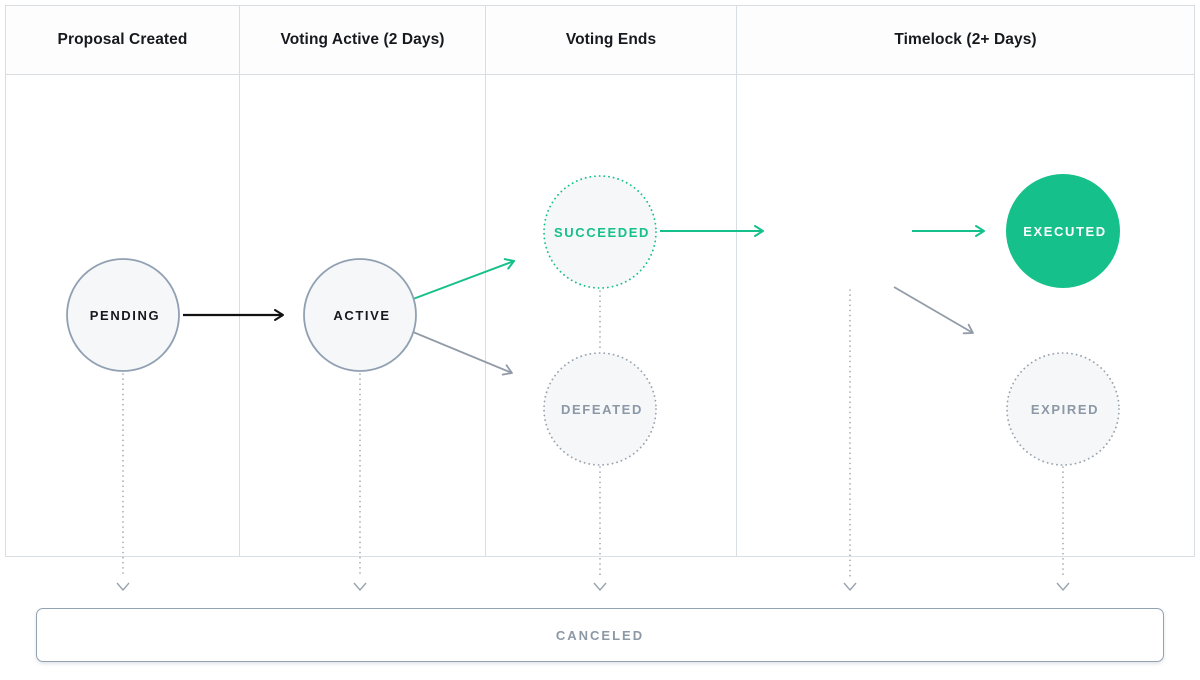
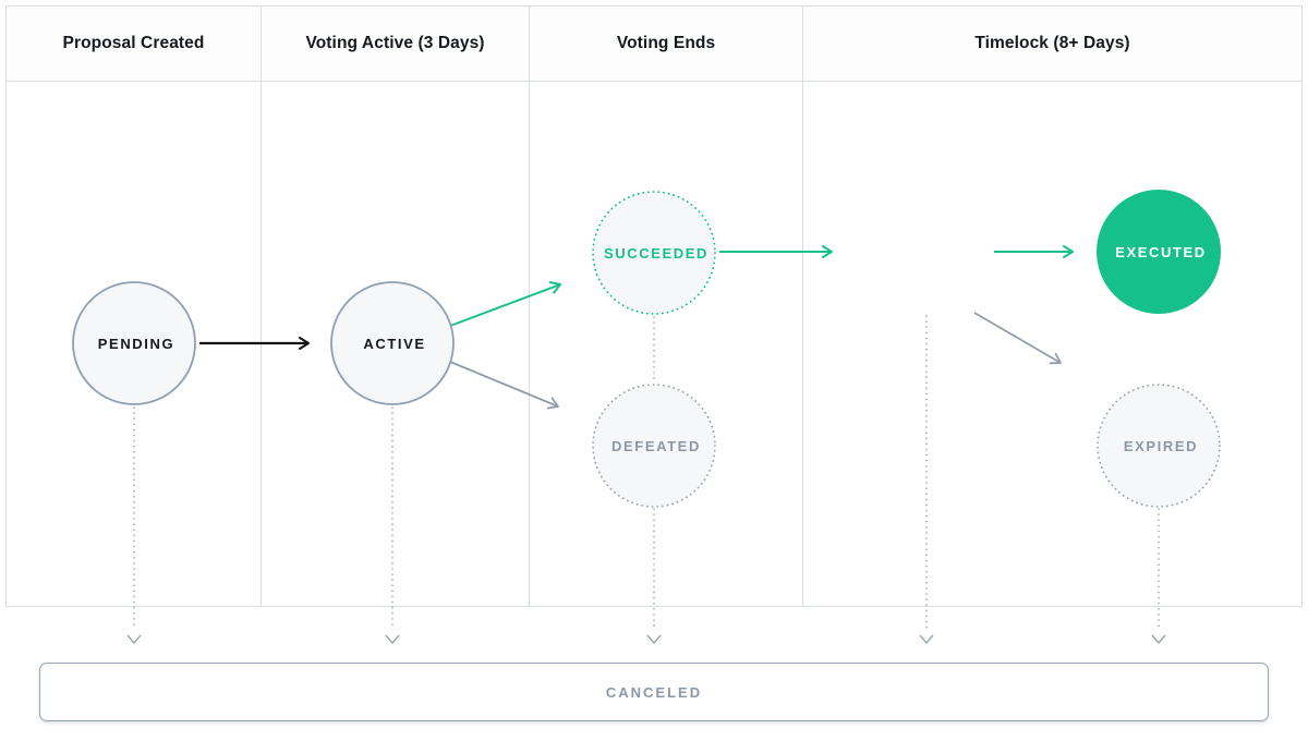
  Proposal Created
- Voting Active (2 Days)
+ Voting Active (3 Days)
  Voting Ends
- Timelock (2+ Days)
+ Timelock (8+ Days)
  CANCELED
  PENDING
  ACTIVE
  SUCCEEDED
  DEFEATED
  EXECUTED
  EXPIRED
